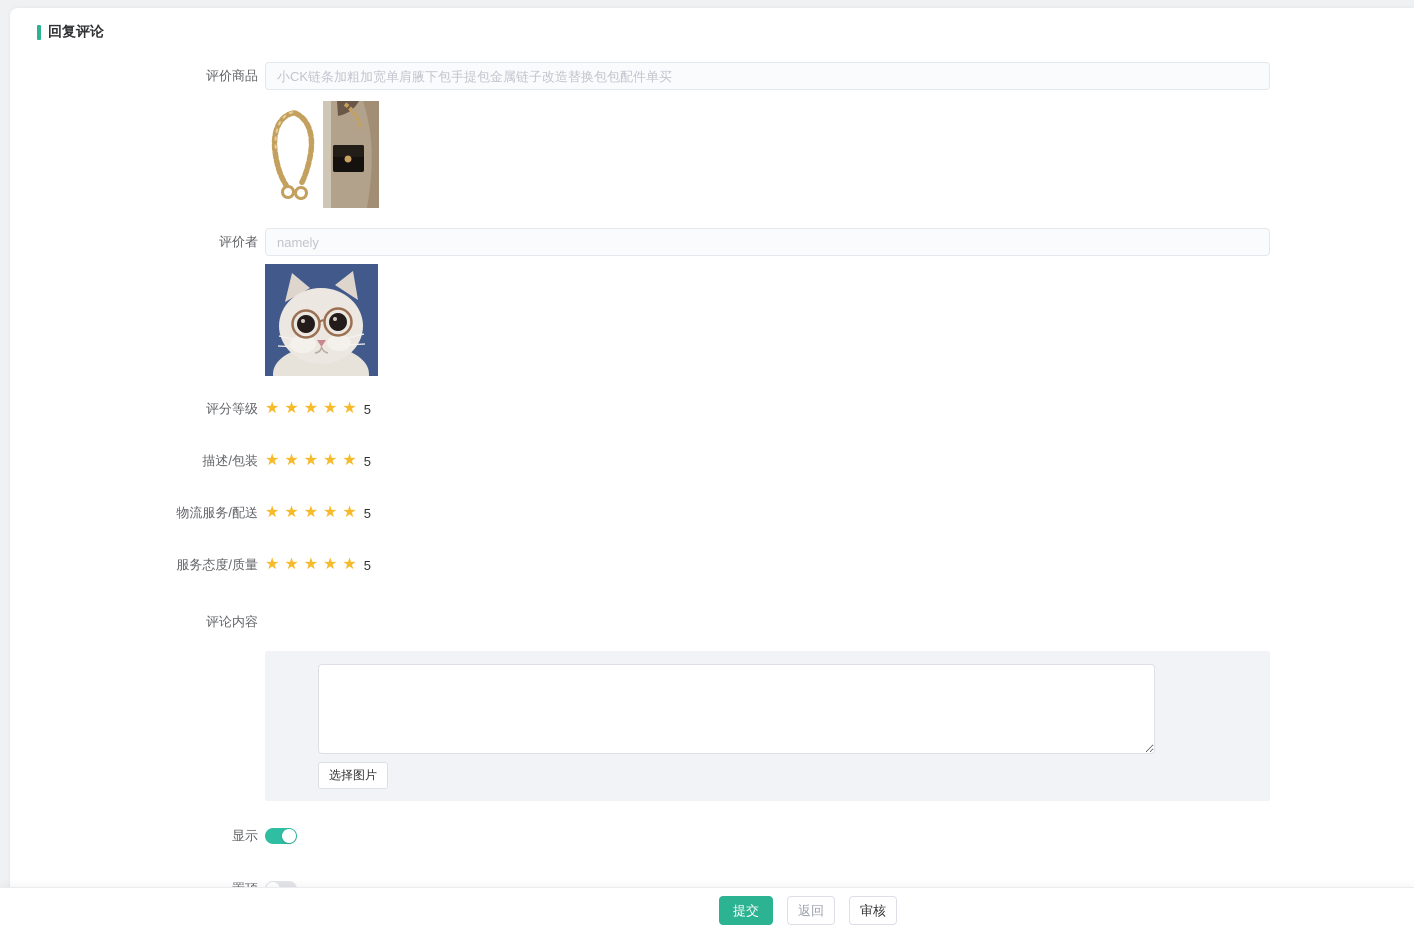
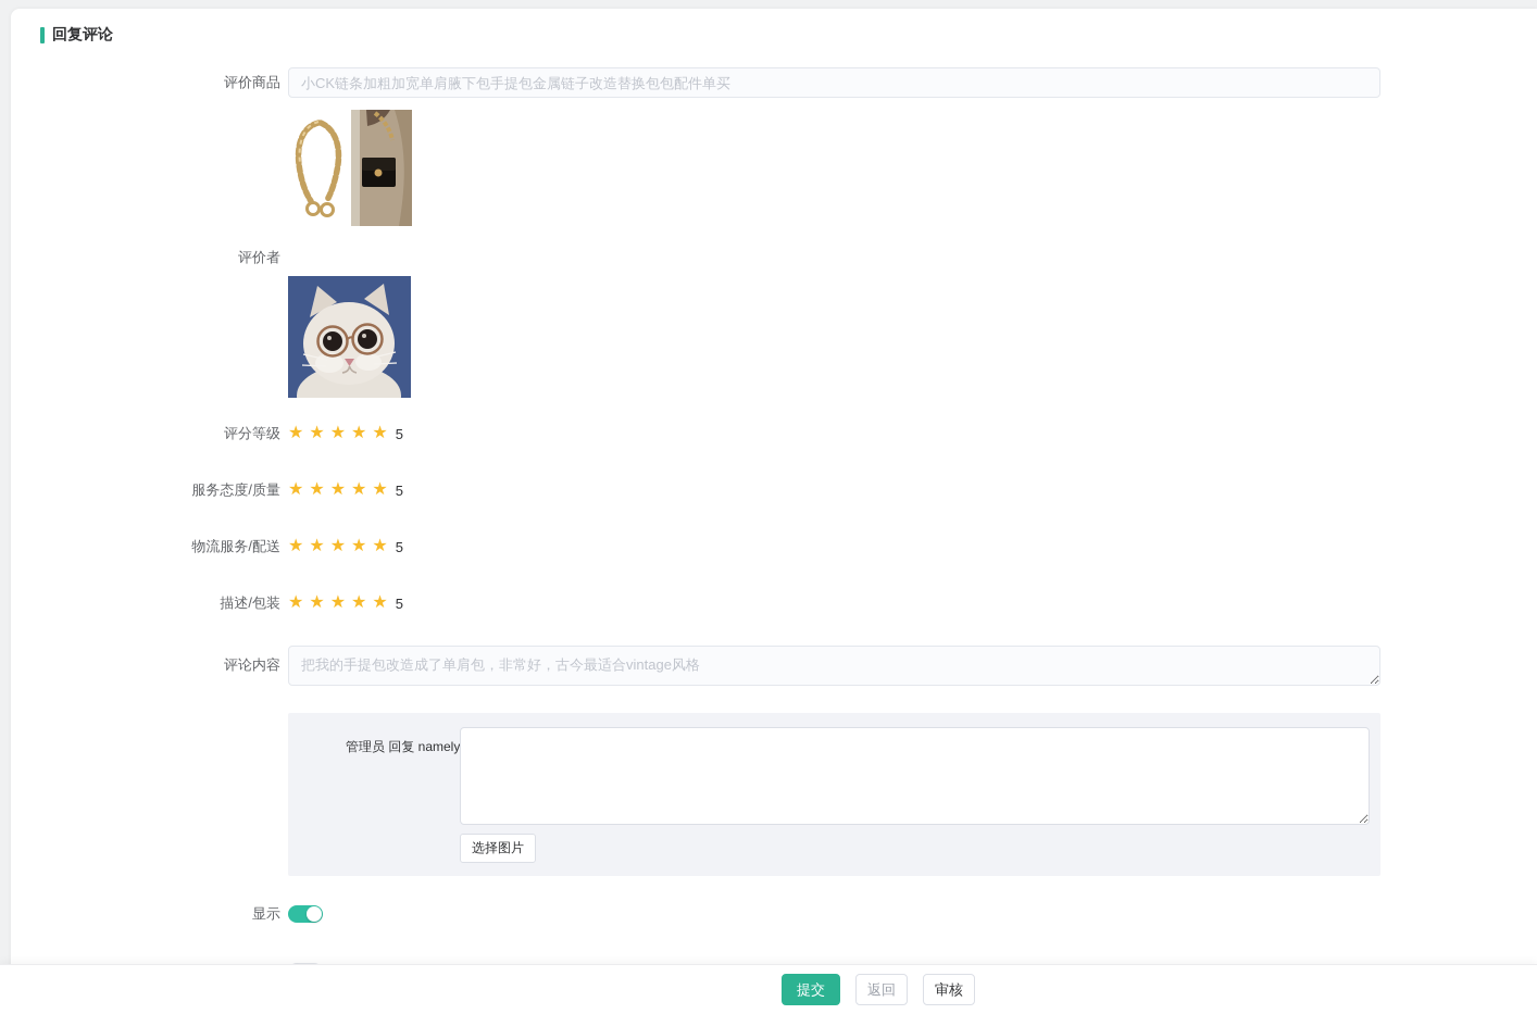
  回复评论
  评价商品
  小CK链条加粗加宽单肩腋下包手提包金属链子改造替换包包配件单买
  评价者
- namely
  评分等级
  5
- 描述/包装
+ 服务态度/质量
  5
  物流服务/配送
  5
- 服务态度/质量
+ 描述/包装
  5
  评论内容
+ 把我的手提包改造成了单肩包，非常好，古今最适合vintage风格
+ 管理员 回复 namely
  选择图片
  显示
  提交
  返回
  审核
